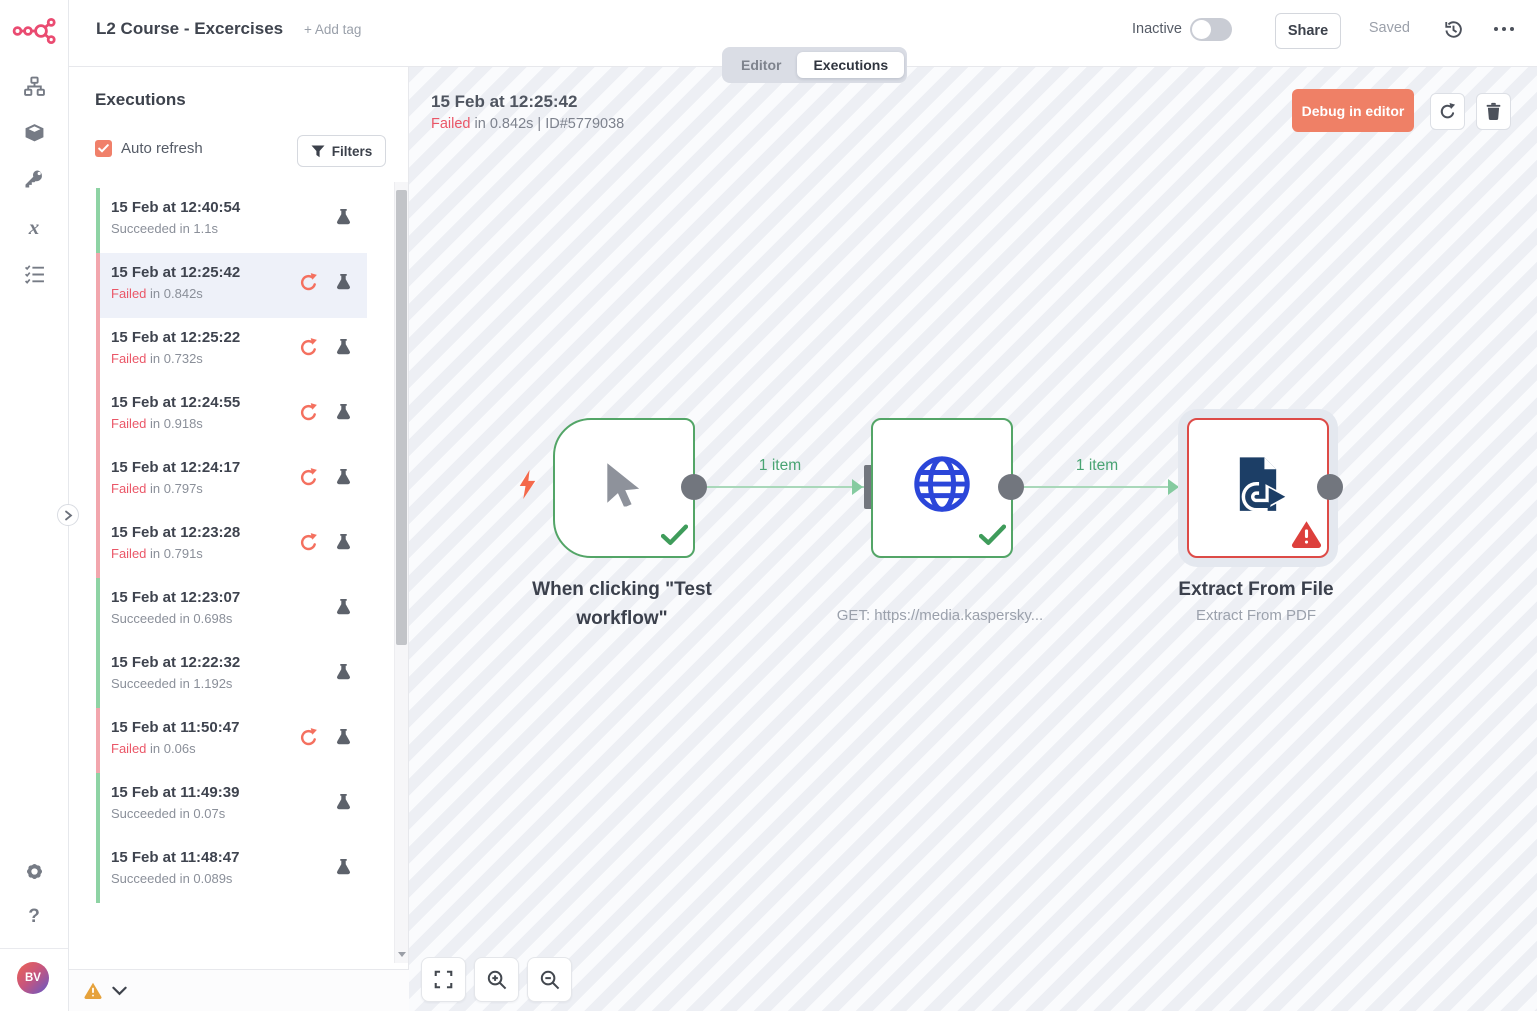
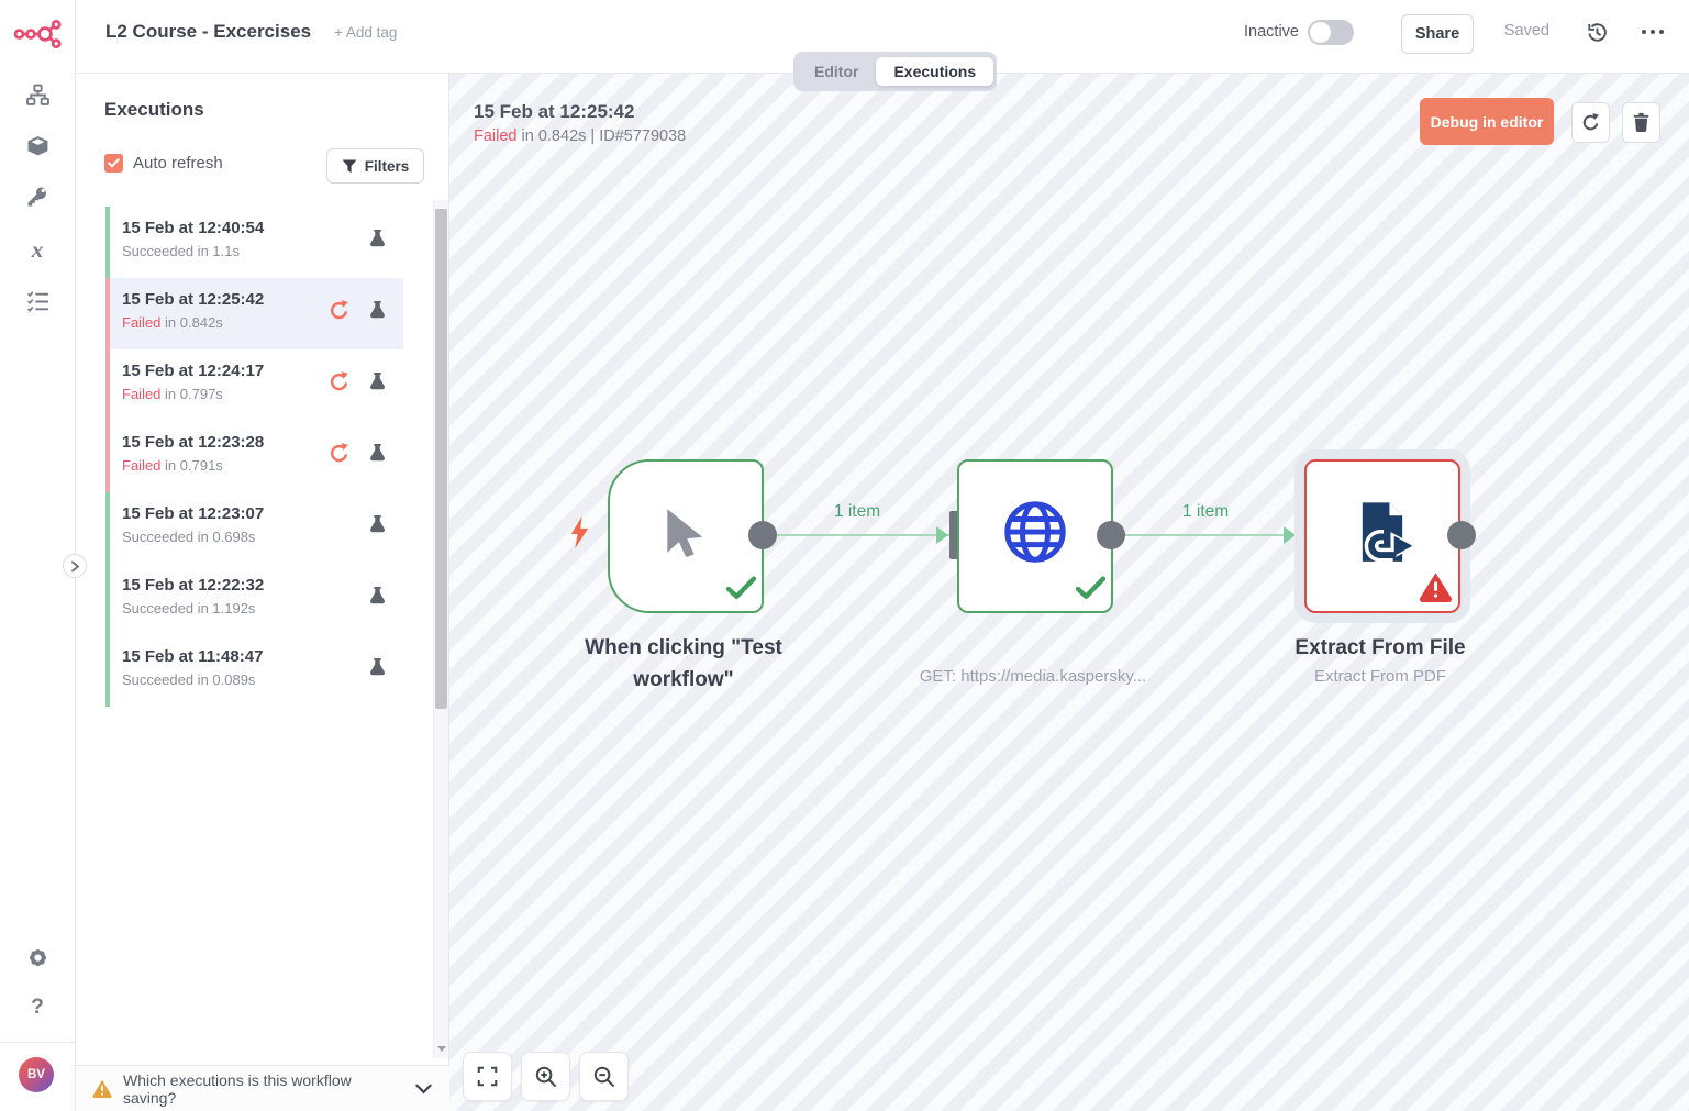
  x
  ?
  BV
  L2 Course - Excercises
  + Add tag
  Inactive
  Share
  Saved
  Editor
  Executions
  Executions
  Auto refresh
  Filters
  15 Feb at 12:40:54
  Succeeded in 1.1s
  15 Feb at 12:25:42
  Failed in 0.842s
- 15 Feb at 12:25:22
- Failed in 0.732s
- 15 Feb at 12:24:55
- Failed in 0.918s
  15 Feb at 12:24:17
  Failed in 0.797s
  15 Feb at 12:23:28
  Failed in 0.791s
  15 Feb at 12:23:07
  Succeeded in 0.698s
  15 Feb at 12:22:32
  Succeeded in 1.192s
- 15 Feb at 11:50:47
- Failed in 0.06s
- 15 Feb at 11:49:39
- Succeeded in 0.07s
  15 Feb at 11:48:47
  Succeeded in 0.089s
+ Which executions is this workflow saving?
  15 Feb at 12:25:42
  Failed in 0.842s | ID#5779038
  Debug in editor
  1 item
  1 item
  When clicking "Test workflow"
  GET: https://media.kaspersky...
  Extract From File
  Extract From PDF
